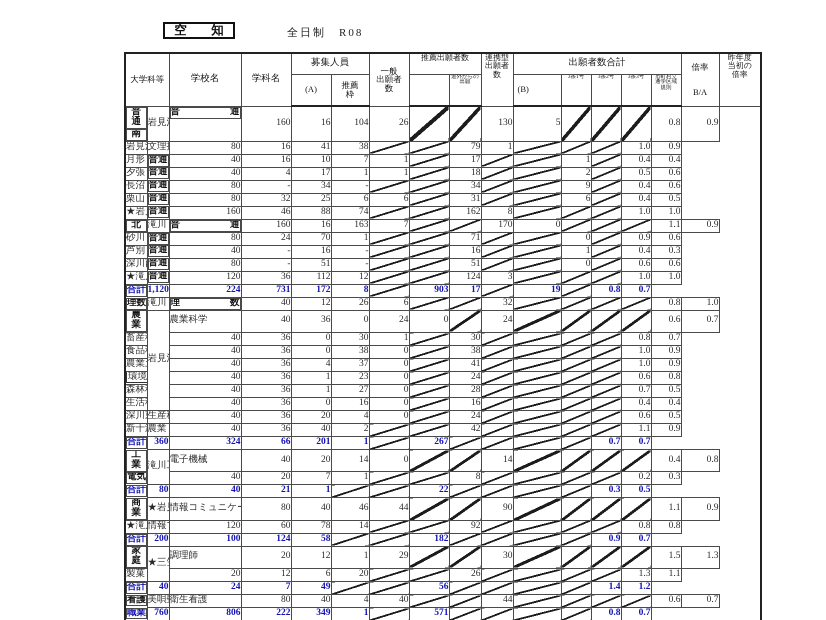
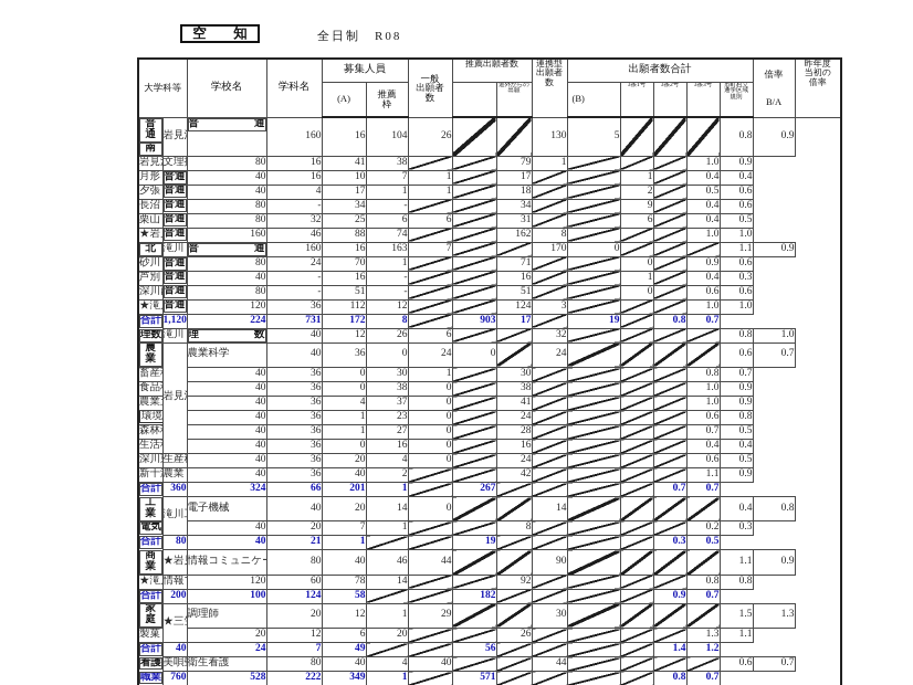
  空 知
  全日制 R08
  大学科等	学校名	学科名	募集人員	一般 出願者 数	推薦出願者数	連携型 出願者 数	出願者数合計	倍率 B/A	昨年度 当初の 倍率
  普通南			岩見	普 通					160	16	104	26			130	5				0.8	0.9
  岩見	文理	80	16	41	38			79	1				1.0	0.9
  月形	普通			40	16	10	7	1		17			1		0.4	0.4
  夕張	普通			40	4	17	1	1		18			2		0.5	0.6
  長沼	普通			80	-	34	-			34			9		0.4	0.6
  栗山	普通			80	32	25	6	6		31			6		0.4	0.5
  ★岩	普通			160	46	88	74			162	8				1.0	1.0
  北		滝川	普 通				160	16	163	7			170	0				1.1	0.9
  砂川	普通			80	24	70	1			71			0		0.9	0.6
  芦別	普通			40	-	16	-			16			1		0.4	0.3
  深川	普通			80	-	51	-			51			0		0.6	0.6
  ★滝	普通			120	36	112	12			124	3				1.0	1.0
  合計		1,120	224	731	172	8		903	17		19		0.8	0.7
  理数		滝川	理 数				40	12	26	6			32					0.8	1.0
  農業		岩見	農業科学	40	36	0	24	0		24					0.6	0.7
  畜産	40	36	0	30	1		30					0.8	0.7
  食品	40	36	0	38	0		38					1.0	0.9
  農業	40	36	4	37	0		41					1.0	0.9
  環境	40	36	1	23	0		24					0.6	0.8
  森林	40	36	1	27	0		28					0.7	0.5
  生活	40	36	0	16	0		16					0.4	0.4
  深川	生産	40	36	20	4	0		24					0.6	0.5
  新十	農業	40	36	40	2			42					1.1	0.9
  合計		360	324	66	201	1		267					0.7	0.7
  工業		滝川	電子機械	40	20	14	0			14					0.4	0.8
  電気		40	20	7	1			8					0.2	0.3
- 合計		80	40	21	1			22					0.3	0.5
+ 合計		80	40	21	1			19					0.3	0.5
  商業		★岩	情報コミュニケ	80	40	46	44			90					1.1	0.9
  ★滝	情報	120	60	78	14			92					0.8	0.8
  合計		200	100	124	58			182					0.9	0.7
  家庭		★三	調理師	20	12	1	29			30					1.5	1.3
  製菓	20	12	6	20			26					1.3	1.1
  合計		40	24	7	49			56					1.4	1.2
  看護		美唄	衛生看護	80	40	4	40			44					0.6	0.7
- 職業		760	806	222	349	1		571					0.8	0.7
+ 職業		760	528	222	349	1		571					0.8	0.7
